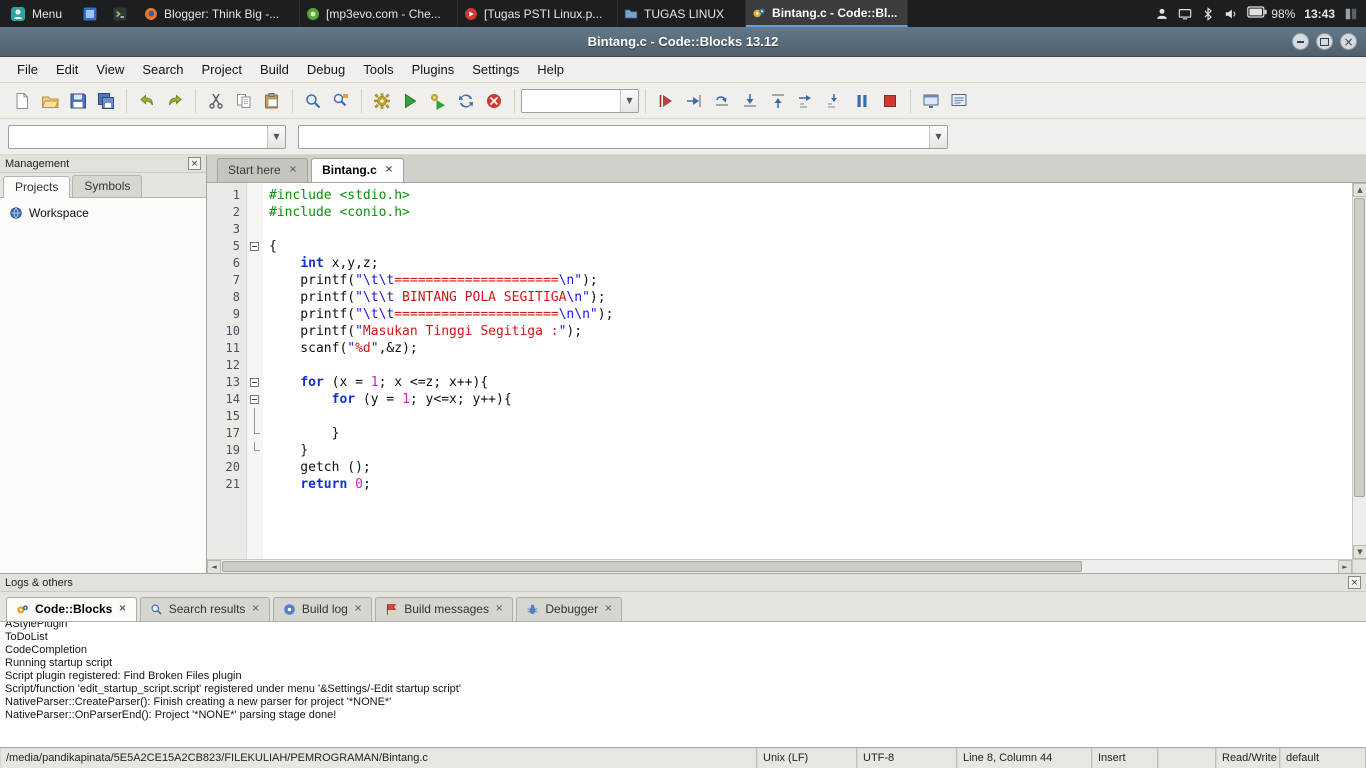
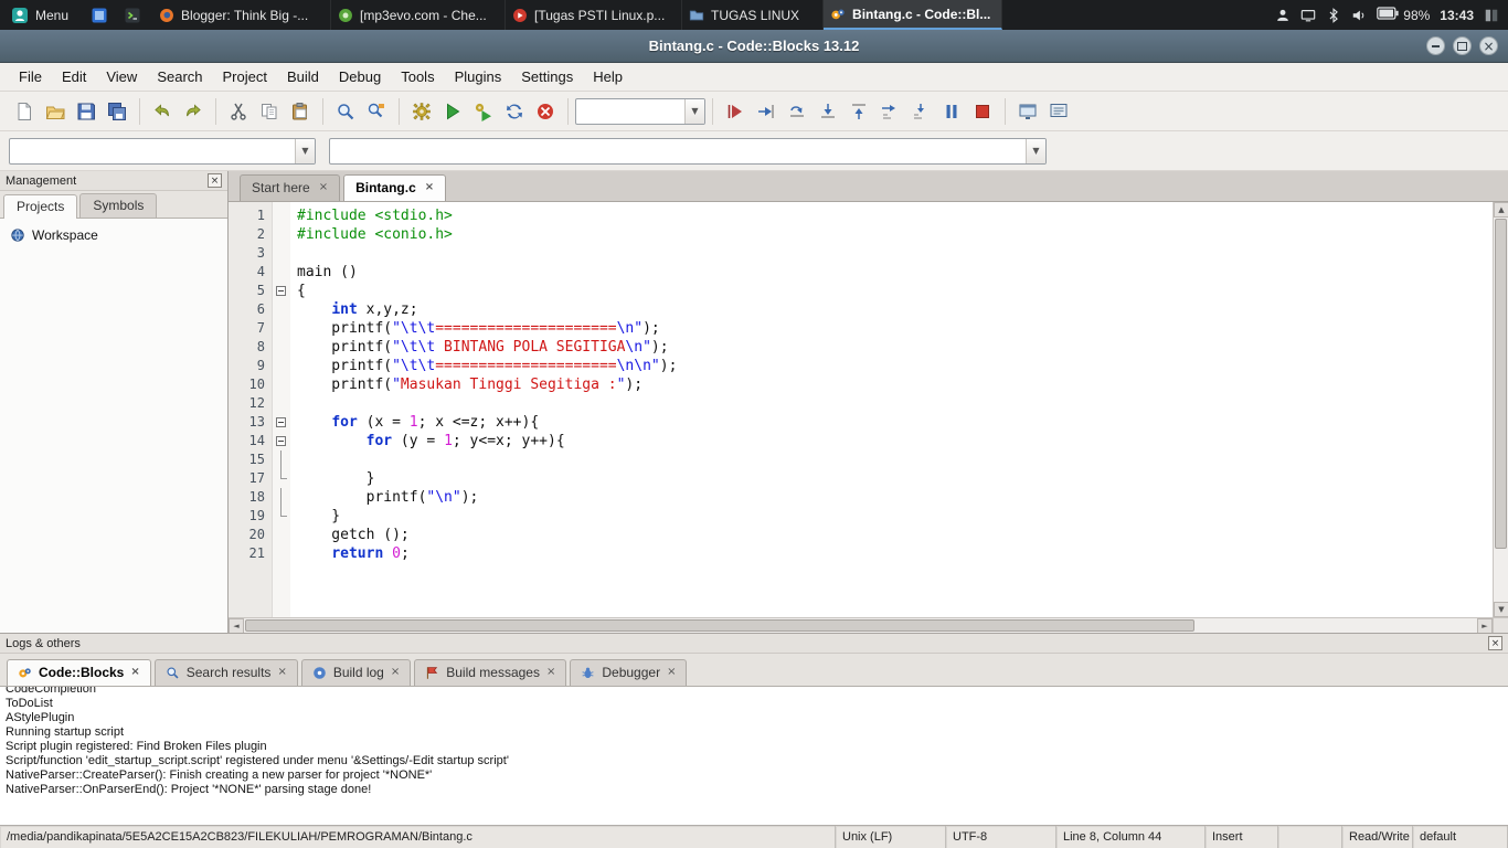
  Menu
  Blogger: Think Big -...
  [mp3evo.com - Che...
  [Tugas PSTI Linux.p...
  TUGAS LINUX
  Bintang.c - Code::Bl...
  98%
  13:43
  Bintang.c - Code::Blocks 13.12
  File
  Edit
  View
  Search
  Project
  Build
  Debug
  Tools
  Plugins
  Settings
  Help
  ▼
  ▼
  ▼
  Management
  Projects
  Symbols
  Workspace
  Start here
  ×
  Bintang.c
  ×
  1
  #include <stdio.h>
  2
  #include <conio.h>
  3
+ 4
+ main ()
  5
  {
  6
  int x,y,z;
  7
  printf("\t\t=====================\n");
  8
  printf("\t\t BINTANG POLA SEGITIGA\n");
  9
  printf("\t\t=====================\n\n");
  10
  printf("Masukan Tinggi Segitiga :");
- 11
- scanf("%d",&z);
  12
  13
  for (x = 1; x <=z; x++){
  14
  for (y = 1; y<=x; y++){
  15
  17
  }
+ 18
+ printf("\n");
  19
  }
  20
  getch ();
  21
  return 0;
  Logs & others
  Code::Blocks
  ×
  Search results
  ×
  Build log
  ×
  Build messages
  ×
  Debugger
  ×
- AStylePlugin
+ CodeCompletion
  ToDoList
- CodeCompletion
+ AStylePlugin
  Running startup script
  Script plugin registered: Find Broken Files plugin
  Script/function 'edit_startup_script.script' registered under menu '&Settings/-Edit startup script'
  NativeParser::CreateParser(): Finish creating a new parser for project '*NONE*'
  NativeParser::OnParserEnd(): Project '*NONE*' parsing stage done!
  /media/pandikapinata/5E5A2CE15A2CB823/FILEKULIAH/PEMROGRAMAN/Bintang.c
  Unix (LF)
  UTF-8
  Line 8, Column 44
  Insert
  Read/Write
  default
